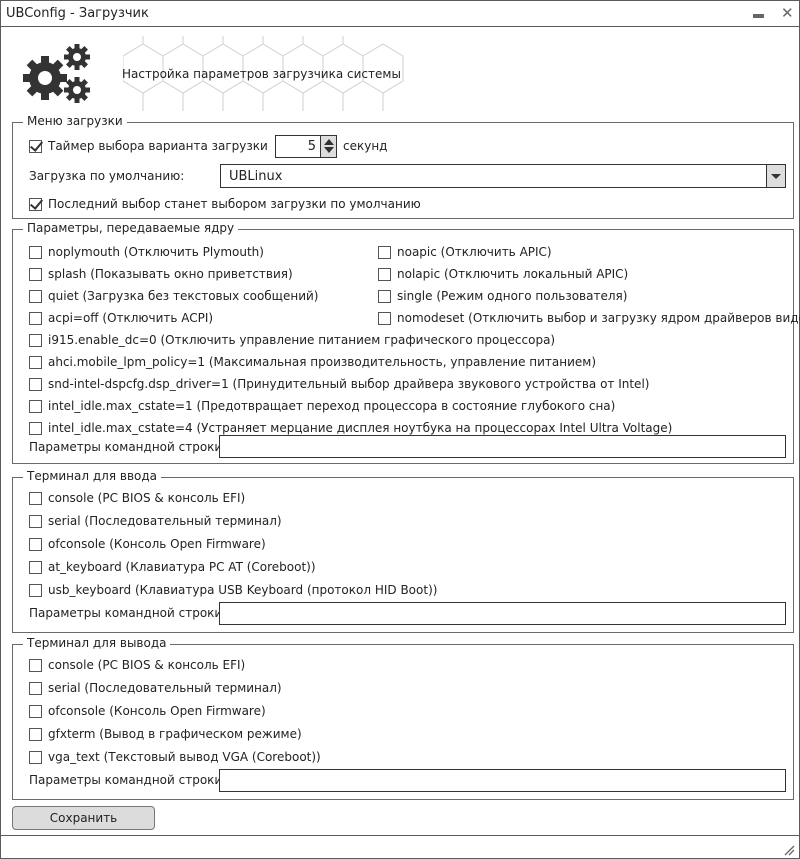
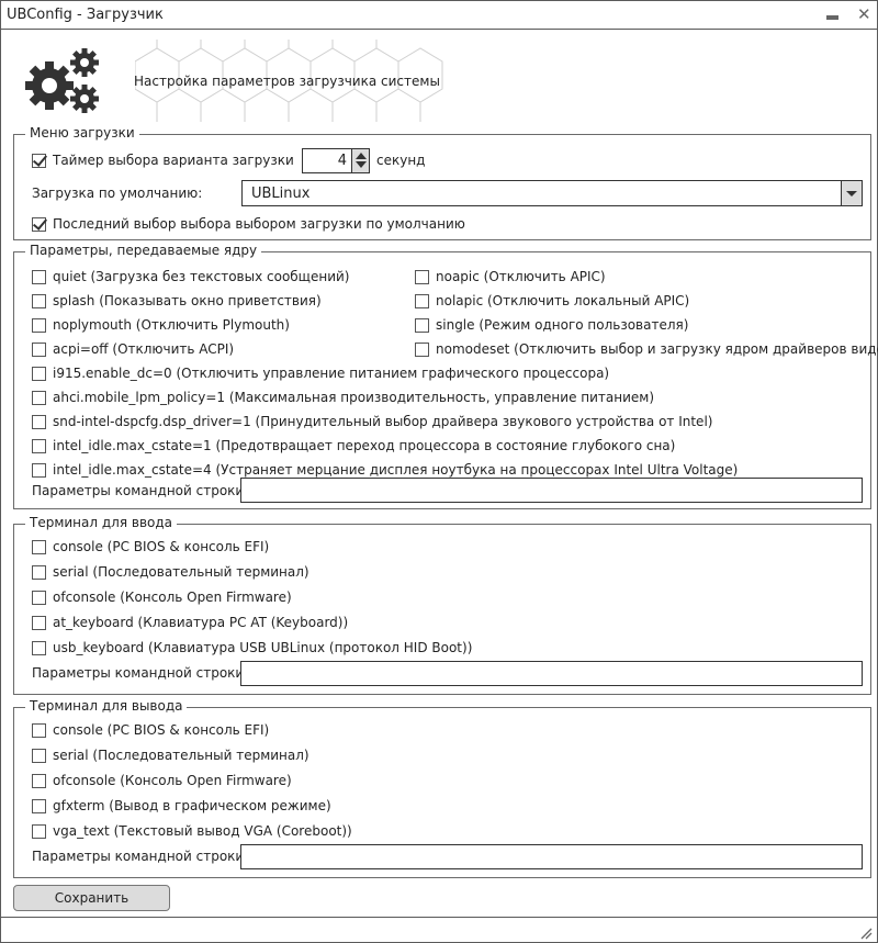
  UBConfig - Загрузчик
  ✕
  Настройка параметров загрузчика системы
  Меню загрузки
  Таймер выбора варианта загрузки
- 5
+ 4
  секунд
  Загрузка по умолчанию:
  UBLinux
- Последний выбор станет выбором загрузки по умолчанию
+ Последний выбор выбора выбором загрузки по умолчанию
  Параметры, передаваемые ядру
- noplymouth (Отключить Plymouth)
+ quiet (Загрузка без текстовых сообщений)
  splash (Показывать окно приветствия)
- quiet (Загрузка без текстовых сообщений)
+ noplymouth (Отключить Plymouth)
  acpi=off (Отключить ACPI)
  noapic (Отключить APIC)
  nolapic (Отключить локальный APIC)
  single (Режим одного пользователя)
  nomodeset (Отключить выбор и загрузку ядром драйверов вид
  i915.enable_dc=0 (Отключить управление питанием графического процессора)
  ahci.mobile_lpm_policy=1 (Максимальная производительность, управление питанием)
  snd-intel-dspcfg.dsp_driver=1 (Принудительный выбор драйвера звукового устройства от Intel)
  intel_idle.max_cstate=1 (Предотвращает переход процессора в состояние глубокого сна)
  intel_idle.max_cstate=4 (Устраняет мерцание дисплея ноутбука на процессорах Intel Ultra Voltage)
  Параметры командной строк
  Терминал для ввода
  console (PC BIOS & консоль EFI)
  serial (Последовательный терминал)
  ofconsole (Консоль Open Firmware)
- at_keyboard (Клавиатура PC AT (Coreboot))
+ at_keyboard (Клавиатура PC AT (Keyboard))
- usb_keyboard (Клавиатура USB Keyboard (протокол HID Boot))
+ usb_keyboard (Клавиатура USB UBLinux (протокол HID Boot))
  Параметры командной строк
  Терминал для вывода
  console (PC BIOS & консоль EFI)
  serial (Последовательный терминал)
  ofconsole (Консоль Open Firmware)
  gfxterm (Вывод в графическом режиме)
  vga_text (Текстовый вывод VGA (Coreboot))
  Параметры командной строк
  Сохранить
